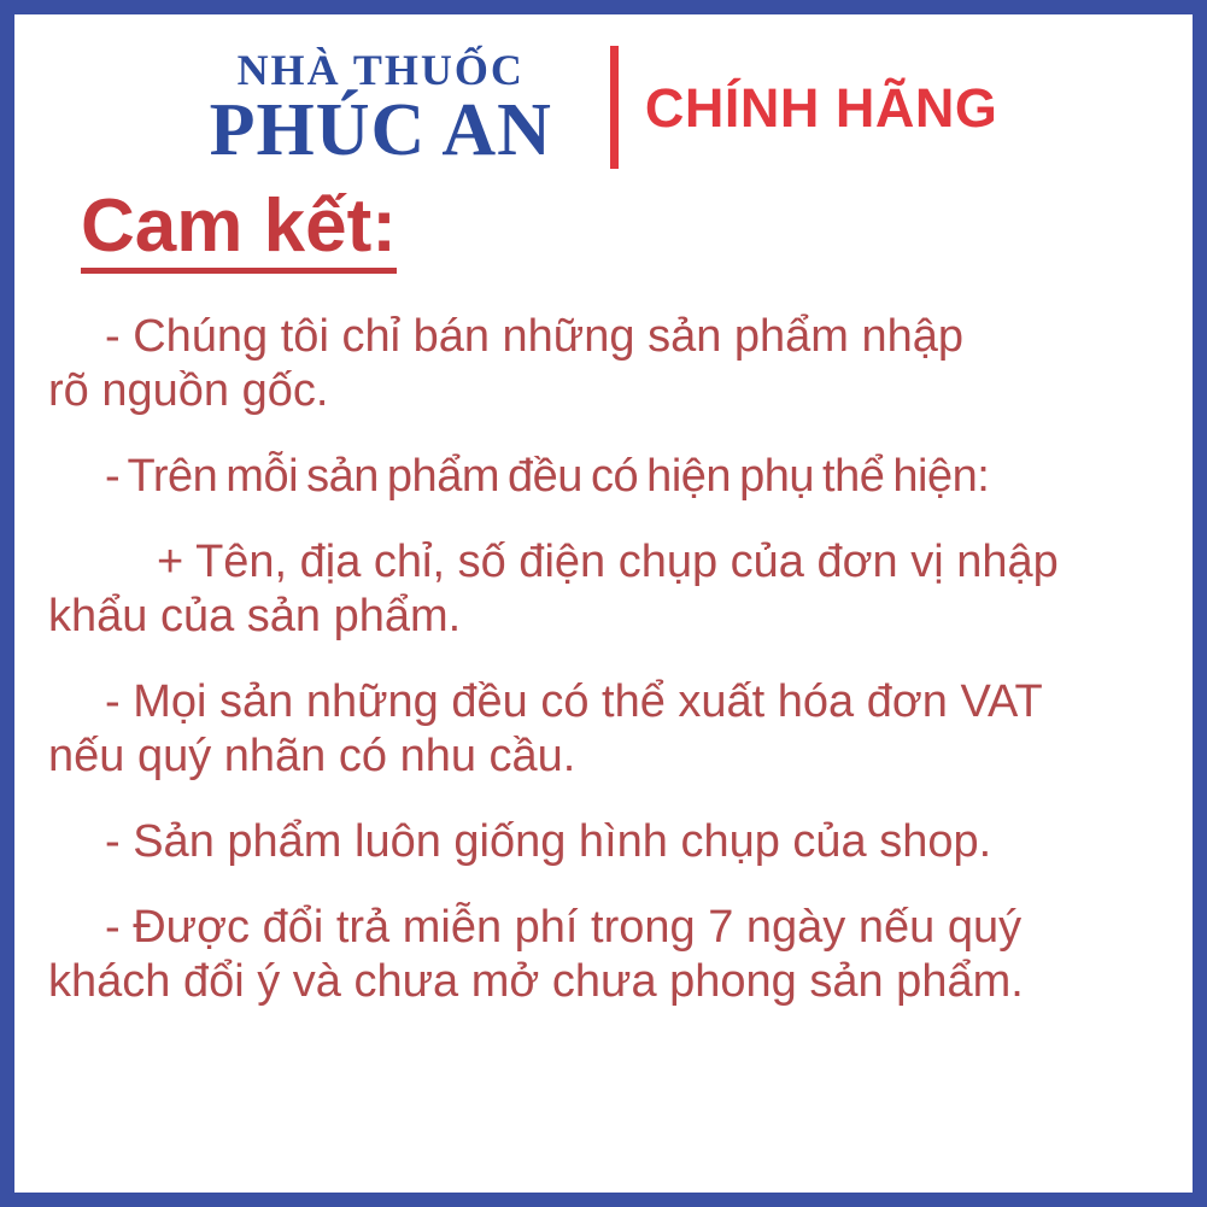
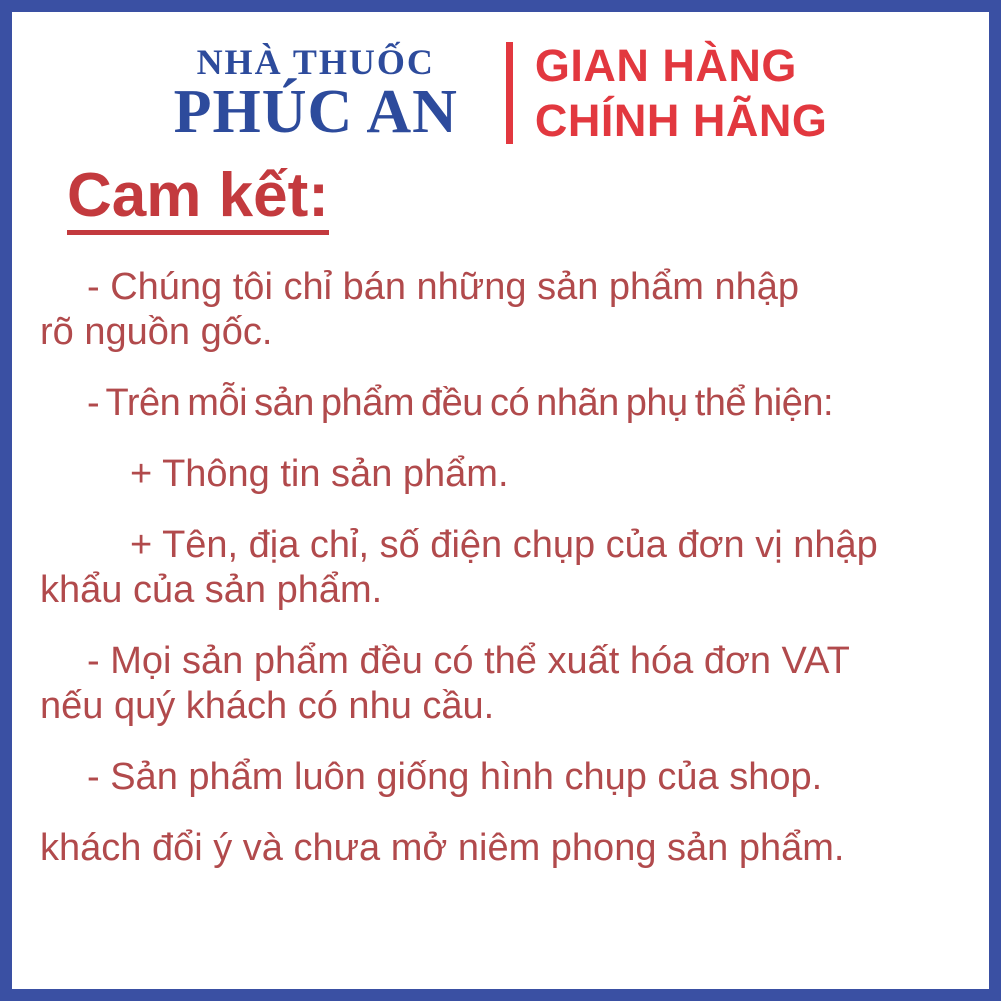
  NHÀ THUỐC
  PHÚC AN
+ GIAN HÀNG
  CHÍNH HÃNG
  Cam kết:
  - Chúng tôi chỉ bán những sản phẩm nhập
  rõ nguồn gốc.
- - Trên mỗi sản phẩm đều có hiện phụ thể hiện:
+ - Trên mỗi sản phẩm đều có nhãn phụ thể hiện:
+ + Thông tin sản phẩm.
  + Tên, địa chỉ, số điện chụp của đơn vị nhập
  khẩu của sản phẩm.
- - Mọi sản những đều có thể xuất hóa đơn VAT
+ - Mọi sản phẩm đều có thể xuất hóa đơn VAT
- nếu quý nhãn có nhu cầu.
+ nếu quý khách có nhu cầu.
  - Sản phẩm luôn giống hình chụp của shop.
- - Được đổi trả miễn phí trong 7 ngày nếu quý
- khách đổi ý và chưa mở chưa phong sản phẩm.
+ khách đổi ý và chưa mở niêm phong sản phẩm.
